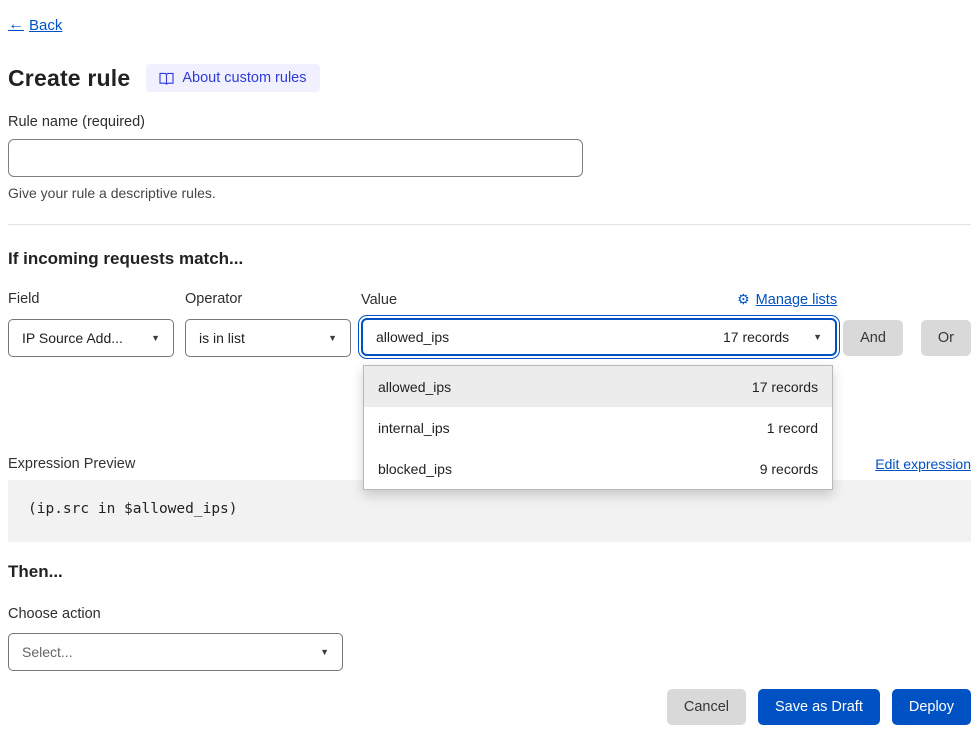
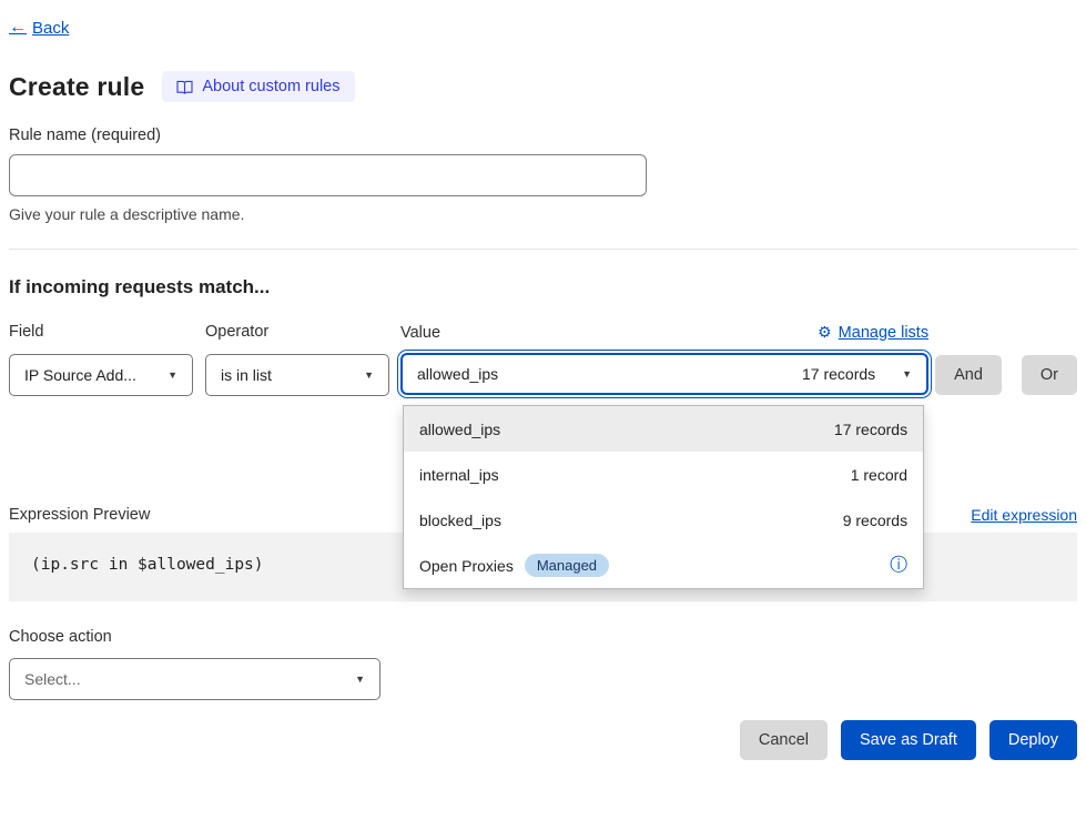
  ←
  Back
  Create rule
  About custom rules
  Rule name (required)
- Give your rule a descriptive rules.
+ Give your rule a descriptive name.
  If incoming requests match...
  Field
  IP Source Add...
  ▼
  Operator
  is in list
  ▼
  Value
  ⚙
  Manage lists
  allowed_ips
  17 records
  ▼
  allowed_ips
  17 records
  internal_ips
  1 record
  blocked_ips
  9 records
+ Open Proxies
+ Managed
+ ⓘ
  And
  Or
  Expression Preview
  Edit expression
  (ip.src in $allowed_ips)
- Then...
  Choose action
  Select...
  ▼
  Cancel
  Save as Draft
  Deploy
